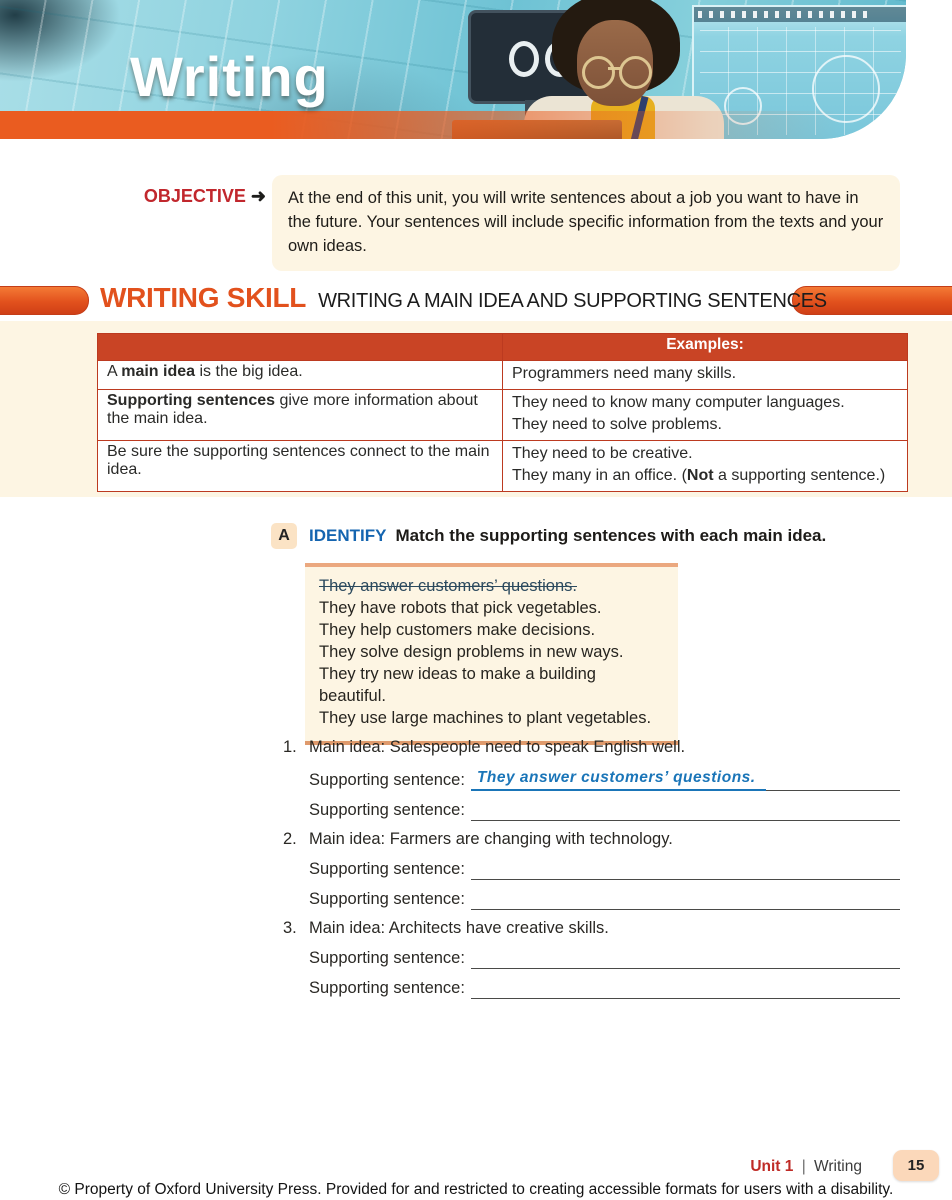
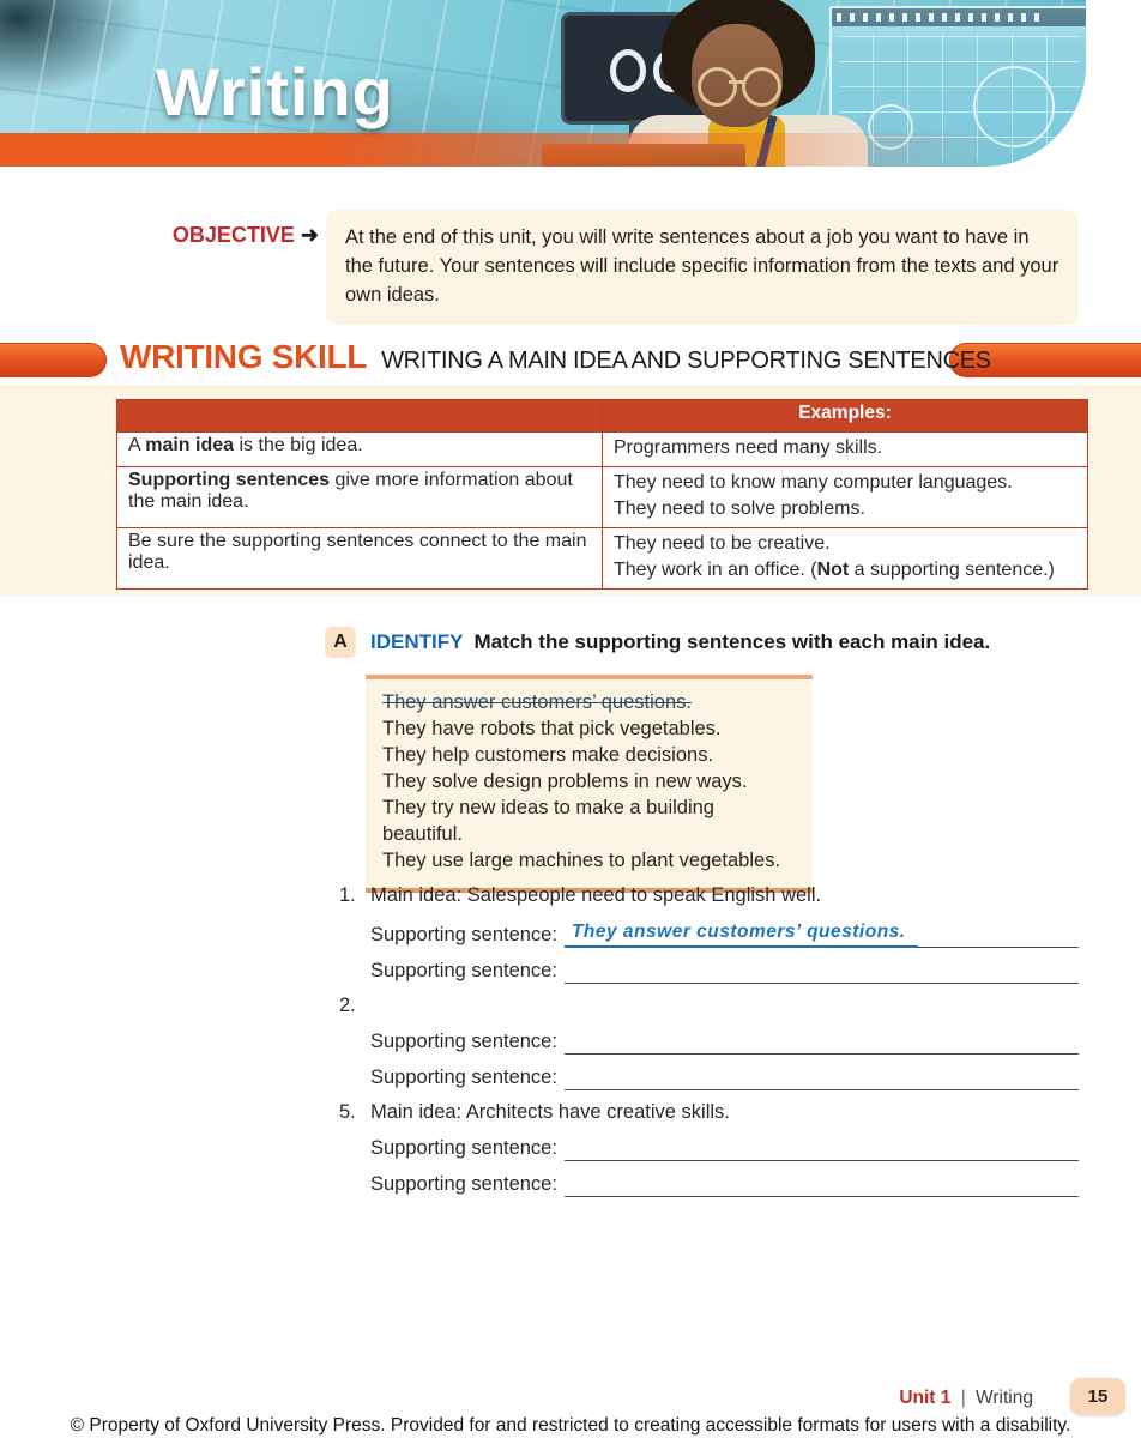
  Writing
  OBJECTIVE ➜
  At the end of this unit, you will write sentences about a job you want to have in the future. Your sentences will include specific information from the texts and your own ideas.
  WRITING SKILL WRITING A MAIN IDEA AND SUPPORTING SENTENCES
  	Examples:
  A main idea is the big idea.	Programmers need many skills.
  Supporting sentences give more information about the main idea.	They need to know many computer languages. They need to solve problems.
- Be sure the supporting sentences connect to the main idea.	They need to be creative. They many in an office. (Not a supporting sentence.)
+ Be sure the supporting sentences connect to the main idea.	They need to be creative. They work in an office. (Not a supporting sentence.)
  A
  IDENTIFY
  Match the supporting sentences with each main idea.
  They answer customers’ questions.
  They have robots that pick vegetables.
  They help customers make decisions.
  They solve design problems in new ways.
  They try new ideas to make a building beautiful.
  They use large machines to plant vegetables.
  1.
  Main idea: Salespeople need to speak English well.
  Supporting sentence:
  They answer customers’ questions.
  Supporting sentence:
  2.
- Main idea: Farmers are changing with technology.
  Supporting sentence:
  Supporting sentence:
- 3.
+ 5.
  Main idea: Architects have creative skills.
  Supporting sentence:
  Supporting sentence:
  Unit 1 | Writing
  15
  © Property of Oxford University Press. Provided for and restricted to creating accessible formats for users with a disability.
